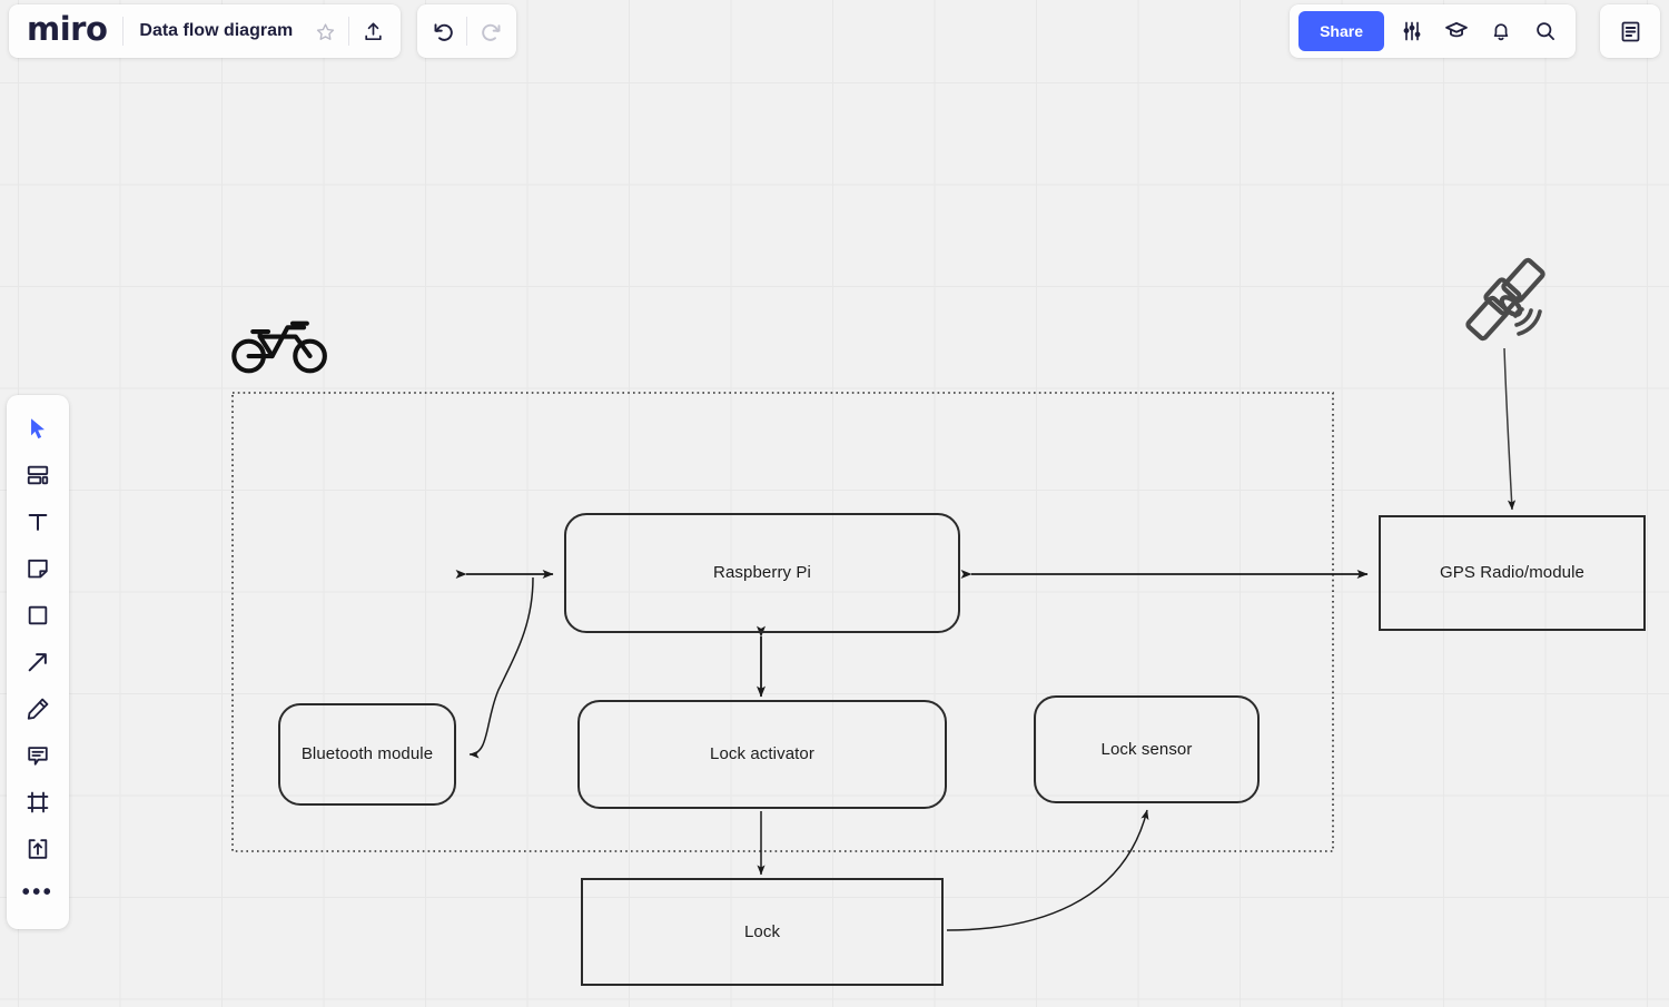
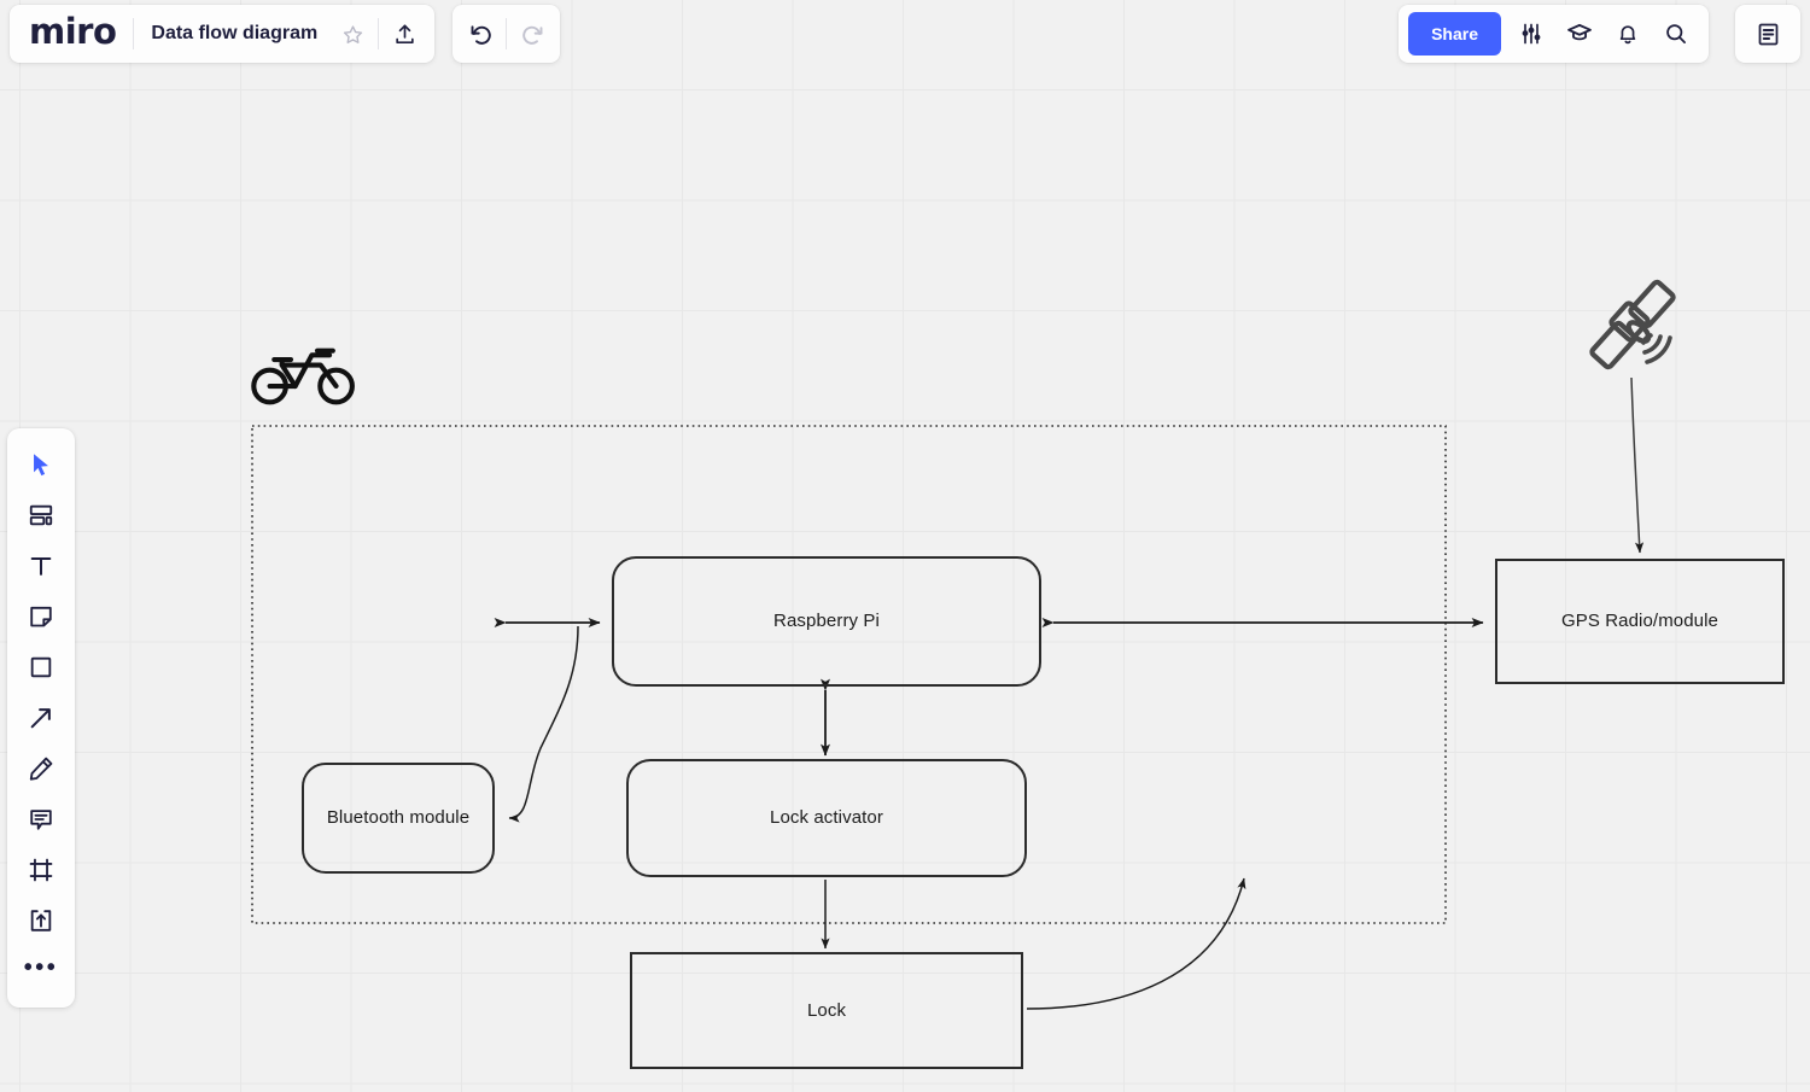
  Raspberry Pi
  GPS Radio/module
  Bluetooth module
  Lock activator
- Lock sensor
  Lock
  miro
  Data flow diagram
  Share
  •••
